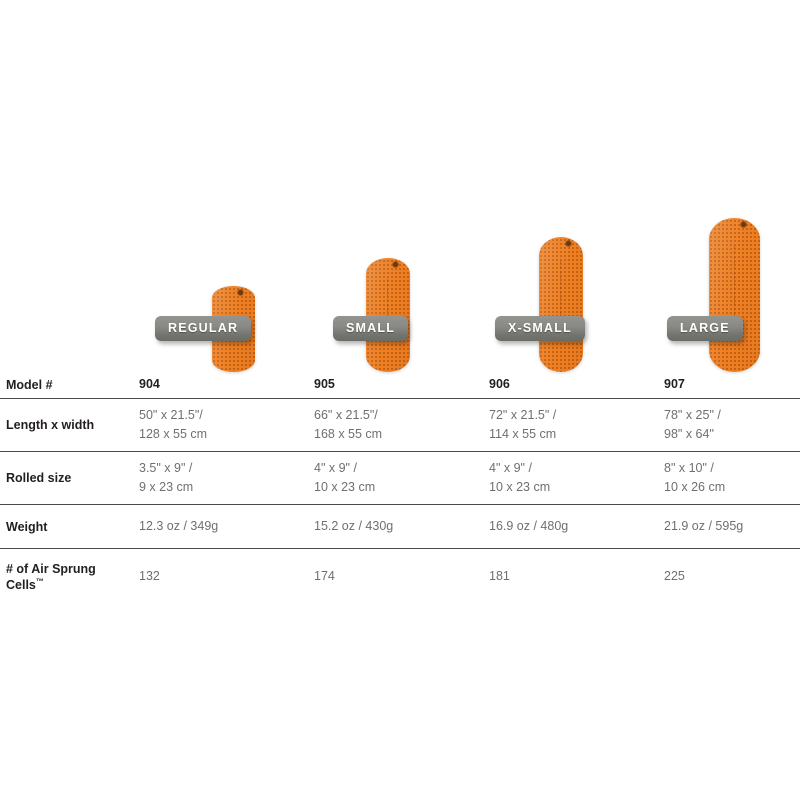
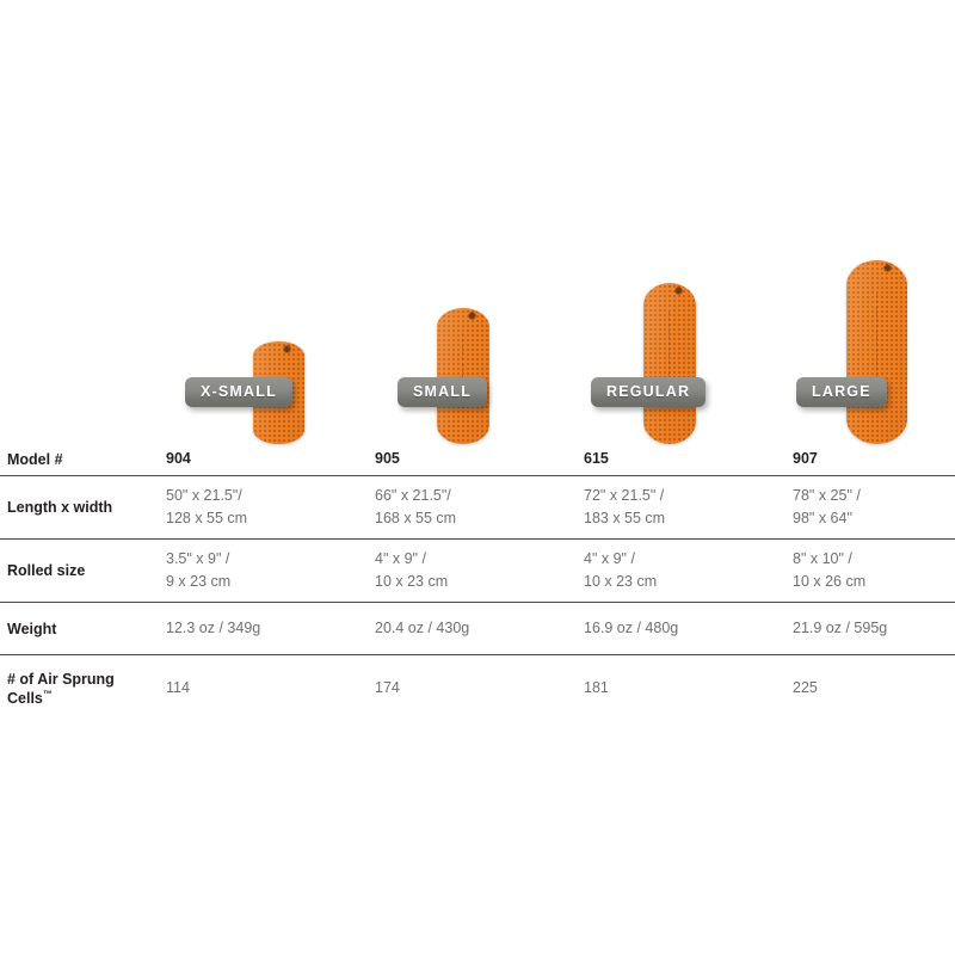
- REGULAR
+ X-SMALL
  SMALL
- X-SMALL
+ REGULAR
  LARGE
- Model #	904	905	906	907
+ Model #	904	905	615	907
- Length x width	50" x 21.5"/ 128 x 55 cm	66" x 21.5"/ 168 x 55 cm	72" x 21.5" / 114 x 55 cm	78" x 25" / 98" x 64"
+ Length x width	50" x 21.5"/ 128 x 55 cm	66" x 21.5"/ 168 x 55 cm	72" x 21.5" / 183 x 55 cm	78" x 25" / 98" x 64"
  Rolled size	3.5" x 9" / 9 x 23 cm	4" x 9" / 10 x 23 cm	4" x 9" / 10 x 23 cm	8" x 10" / 10 x 26 cm
- Weight	12.3 oz / 349g	15.2 oz / 430g	16.9 oz / 480g	21.9 oz / 595g
+ Weight	12.3 oz / 349g	20.4 oz / 430g	16.9 oz / 480g	21.9 oz / 595g
- # of Air Sprung Cells™	132	174	181	225
+ # of Air Sprung Cells™	114	174	181	225
